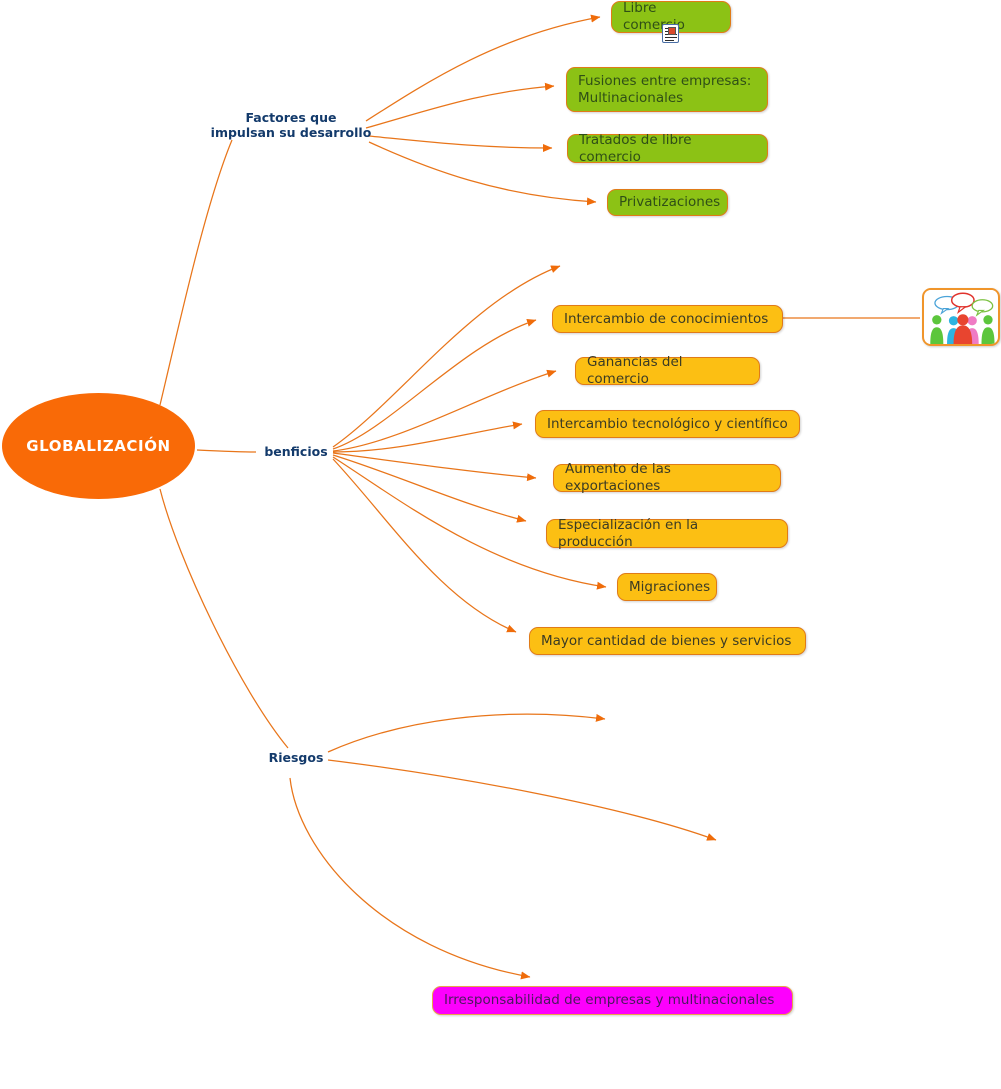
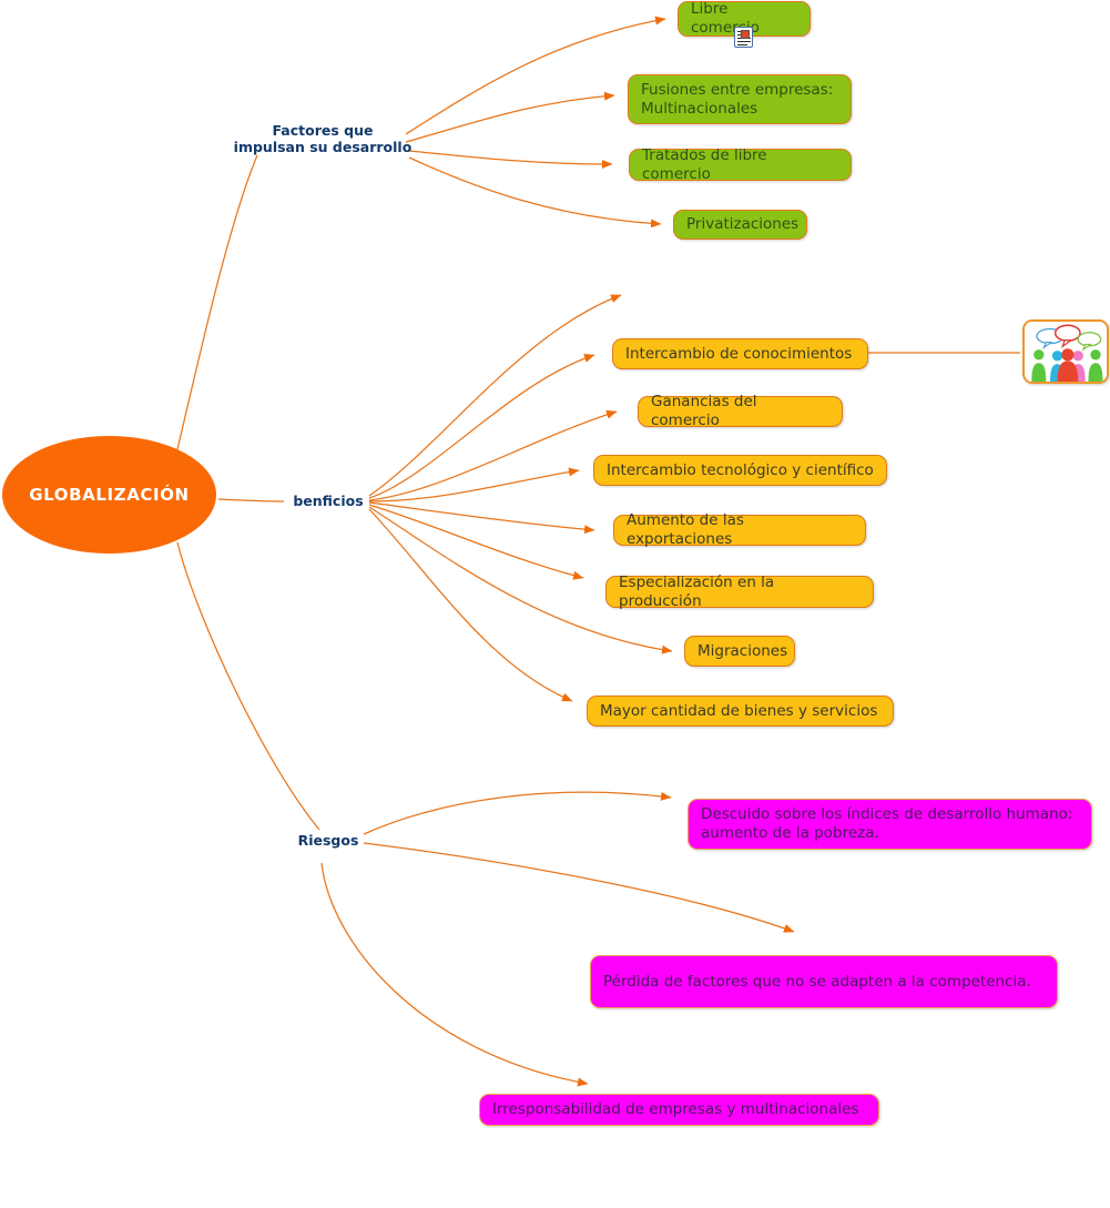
  GLOBALIZACIÓN
  Factores que
  impulsan su desarrollo
  benficios
  Riesgos
  Libre comeo
  Fusiones entre empresas:
  Multinacionales
  Tratados de libre comercio
  Privatizaciones
  Intercambio de conocimientos
  Ganancias del comercio
  Intercambio tecnológico y científico
  Aumento de las exportaciones
  Especialización en la producción
  Migraciones
  Mayor cantidad de bienes y servicios
+ Descuido sobre los índices de desarrollo humano:
+ aumento de la pobreza.
+ Pérdida de factores que no se adapten a la competencia.
  Irresponsabilidad de empresas y multinacionales
